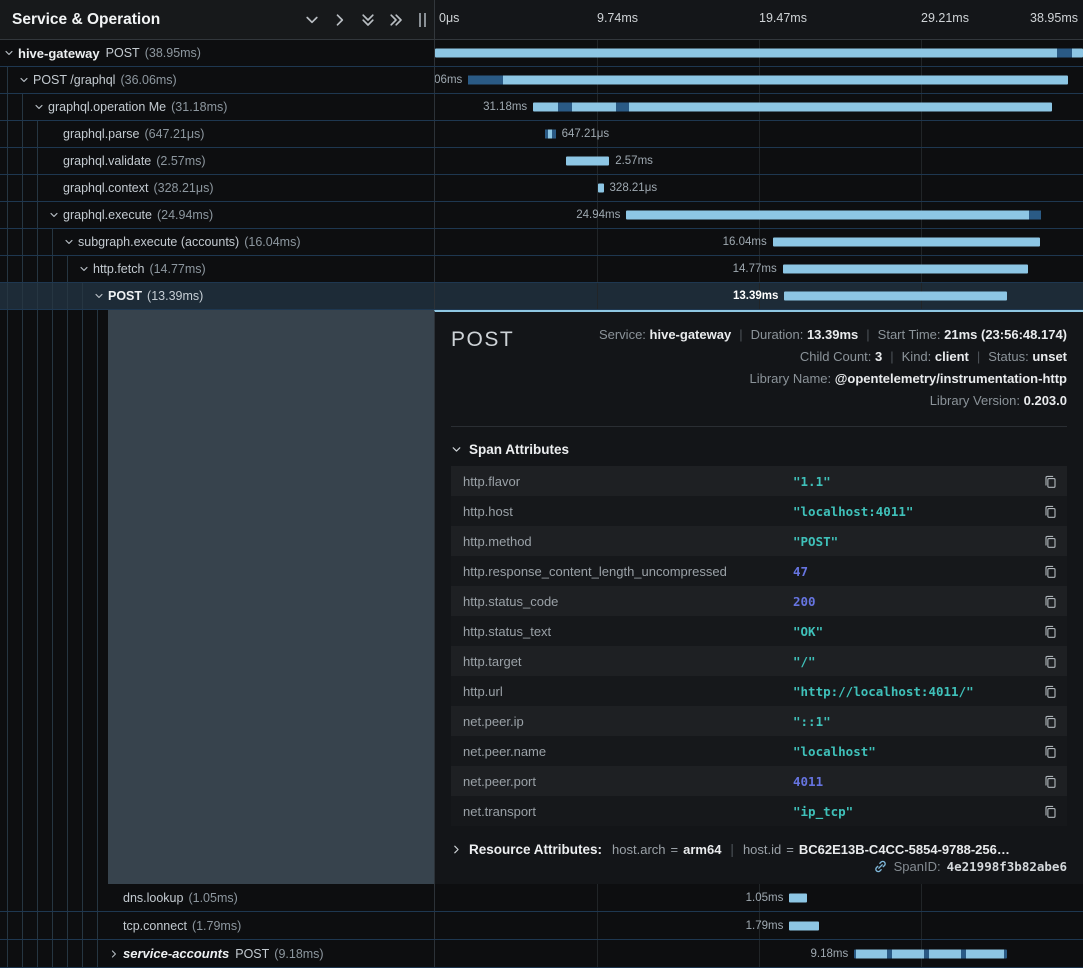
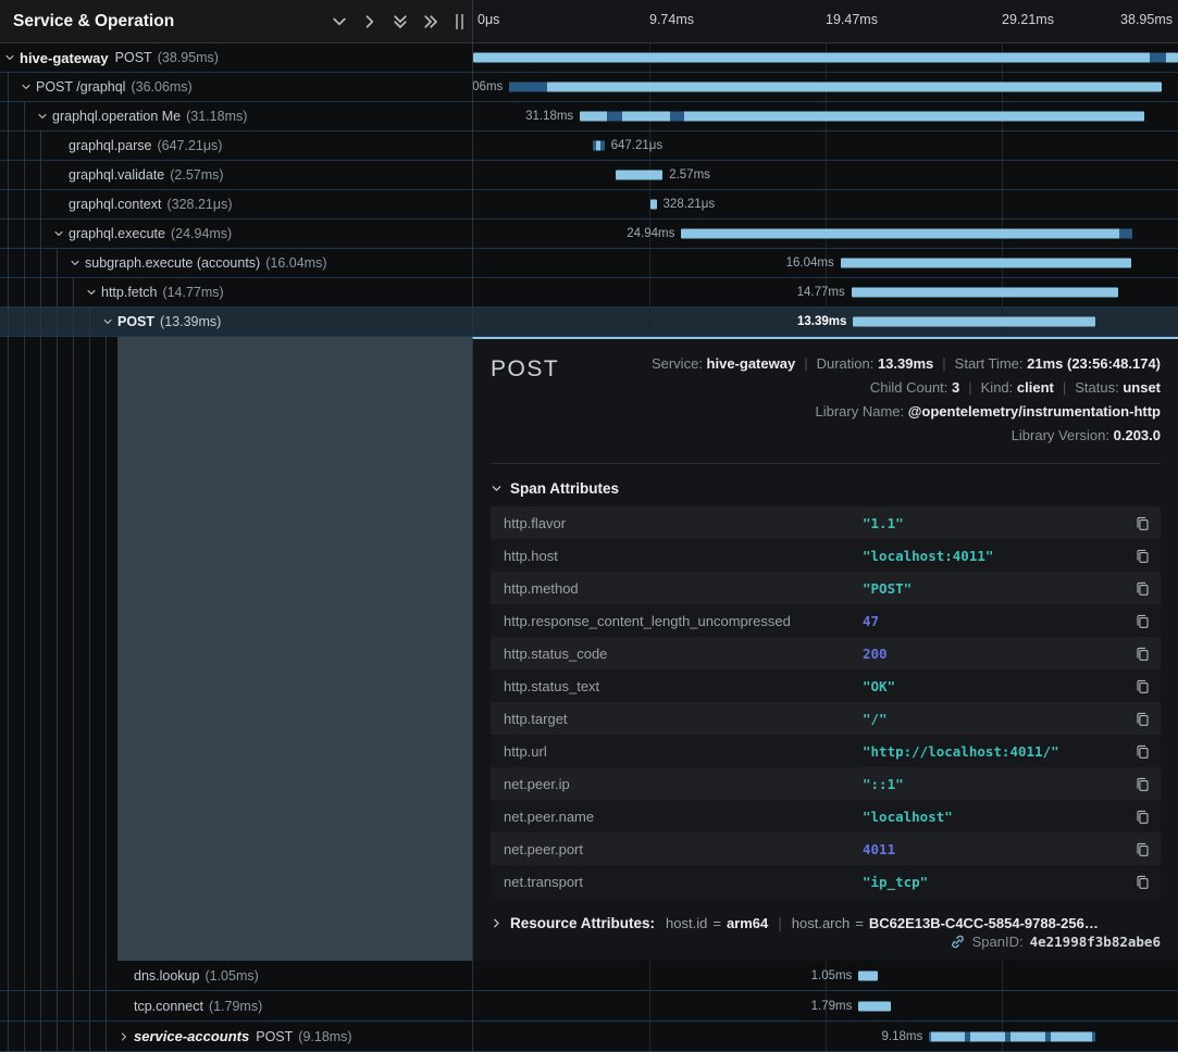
  Service & Operation
  0μs
  9.74ms
  19.47ms
  29.21ms
  38.95ms
  hive-gateway
  POST
  (38.95ms)
  POST /graphql
  (36.06ms)
  graphql.operation Me
  (31.18ms)
  31.18ms
  graphql.parse
  (647.21μs)
  647.21μs
  graphql.validate
  (2.57ms)
  2.57ms
  graphql.context
  (328.21μs)
  328.21μs
  graphql.execute
  (24.94ms)
  24.94ms
  subgraph.execute (accounts)
  (16.04ms)
  16.04ms
  http.fetch
  (14.77ms)
  14.77ms
  POST
  (13.39ms)
  13.39ms
  POST
  Service: hive-gateway | Duration: 13.39ms | Start Time: 21ms (23:56:48.174)
  Child Count: 3 | Kind: client | Status: unset
  Library Name: @opentelemetry/instrumentation-http
  Library Version: 0.203.0
  Span Attributes
  http.flavor
  "1.1"
  http.host
  "localhost:4011"
  http.method
  "POST"
  http.response_content_length_uncompressed
  47
  http.status_code
  200
  http.status_text
  "OK"
  http.target
  "/"
  http.url
  "http://localhost:4011/"
  net.peer.ip
  "::1"
  net.peer.name
  "localhost"
  net.peer.port
  4011
  net.transport
  "ip_tcp"
  Resource Attributes:
- host.arch
+ host.id
  =
  arm64
  |
- host.id
+ host.arch
  =
  BC62E13B-C4CC-5854-9788-256…
  SpanID:
  4e21998f3b82abe6
  dns.lookup
  (1.05ms)
  1.05ms
  tcp.connect
  (1.79ms)
  1.79ms
  service-accounts
  POST
  (9.18ms)
  9.18ms
